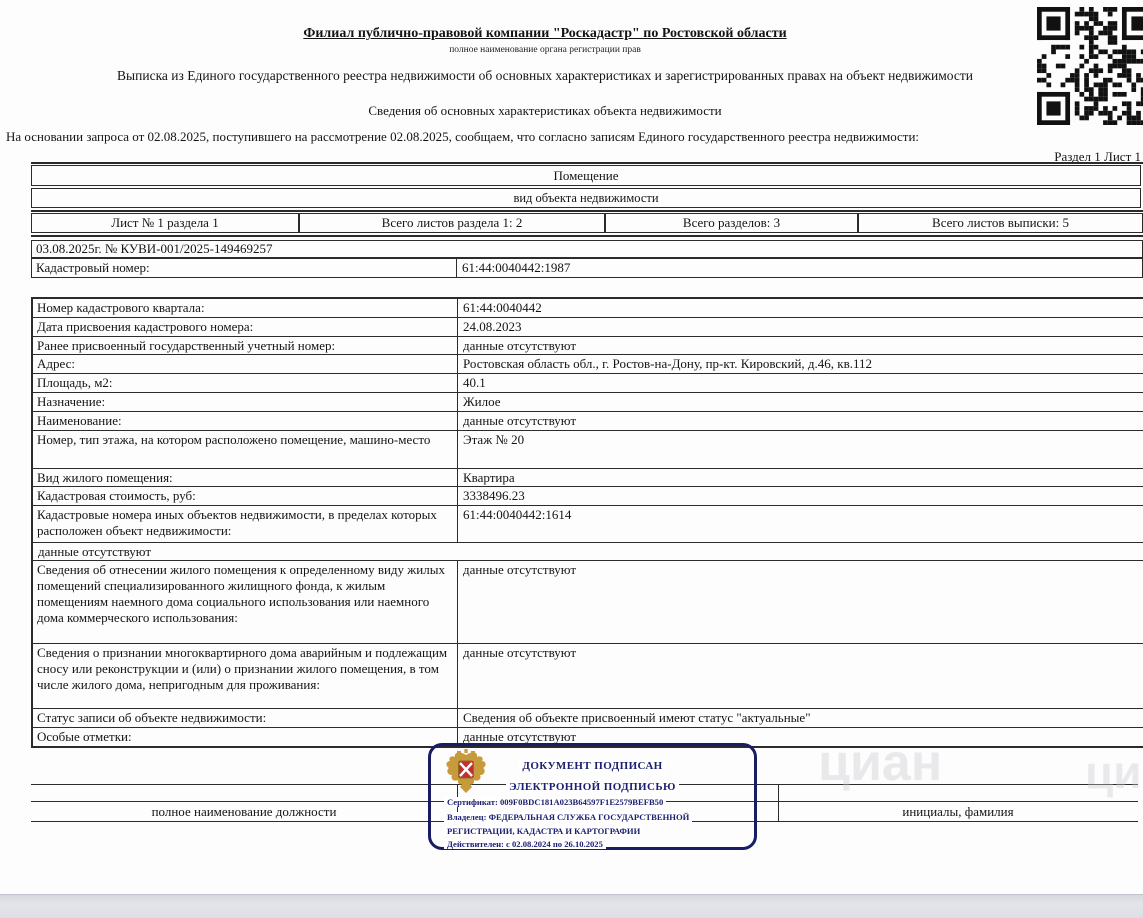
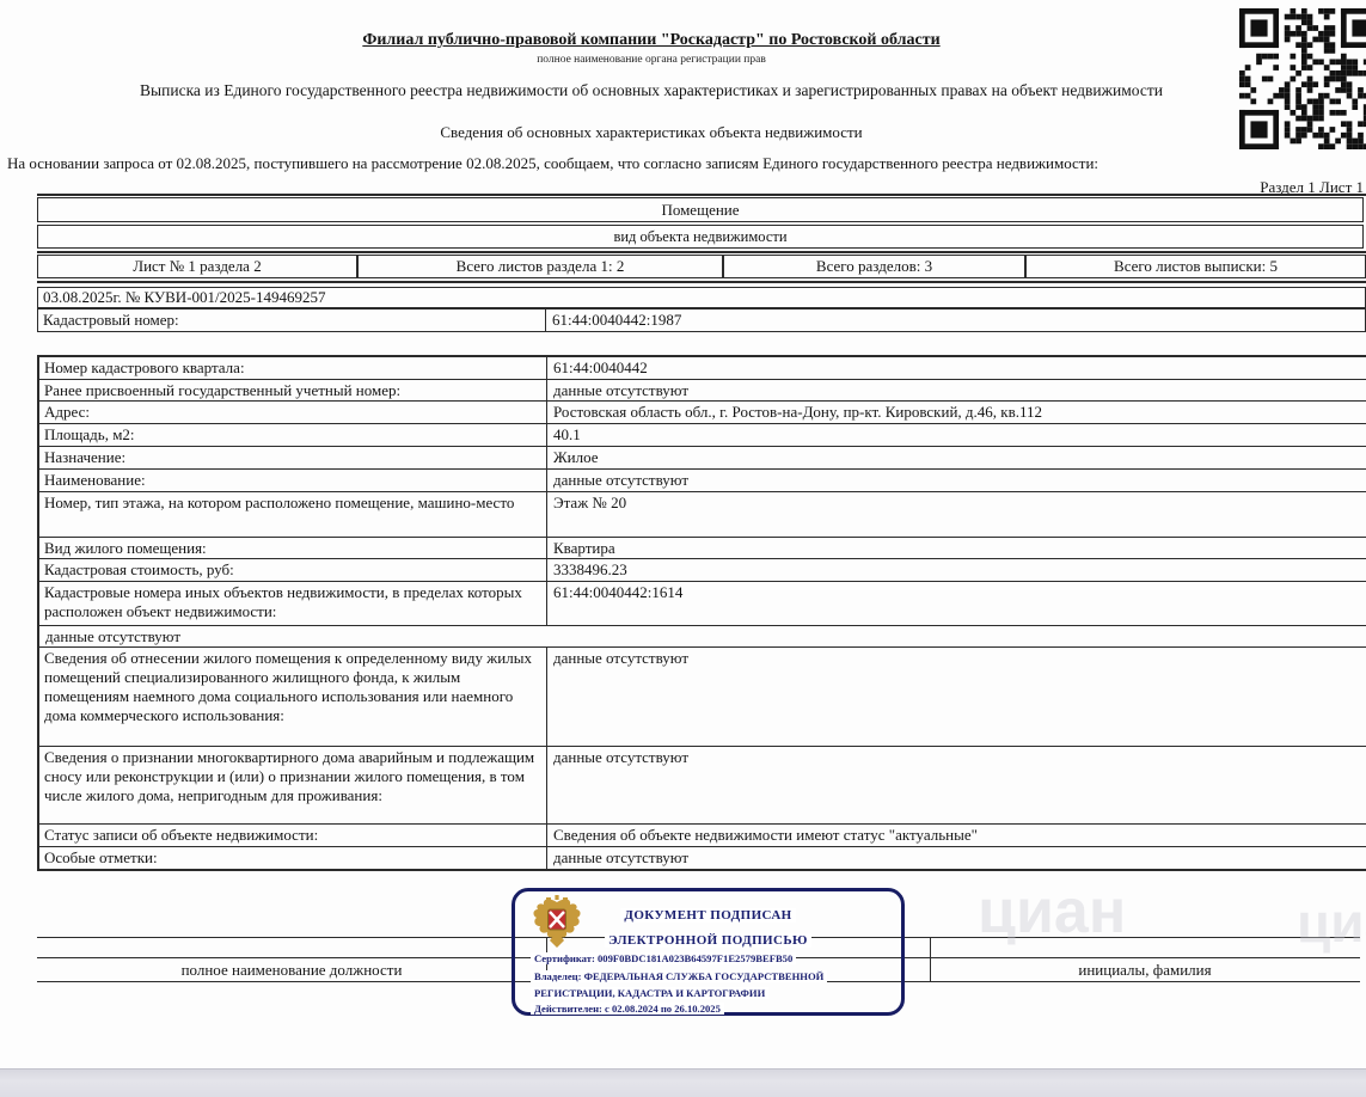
  Филиал публично-правовой компании "Роскадастр" по Ростовской области
  полное наименование органа регистрации прав
  Выписка из Единого государственного реестра недвижимости об основных характеристиках и зарегистрированных правах на объект недвижимости
  Сведения об основных характеристиках объекта недвижимости
  На основании запроса от 02.08.2025, поступившего на рассмотрение 02.08.2025, сообщаем, что согласно записям Единого государственного реестра недвижимости:
  Раздел 1 Лист 1
  Помещение
  вид объекта недвижимости
- Лист № 1 раздела 1
+ Лист № 1 раздела 2
  Всего листов раздела 1: 2
  Всего разделов: 3
  Всего листов выписки: 5
  03.08.2025г. № КУВИ-001/2025-149469257
  Кадастровый номер:
  61:44:0040442:1987
  Номер кадастрового квартала:
  61:44:0040442
- Дата присвоения кадастрового номера:
- 24.08.2023
  Ранее присвоенный государственный учетный номер:
  данные отсутствуют
  Адрес:
  Ростовская область обл., г. Ростов-на-Дону, пр-кт. Кировский, д.46, кв.112
  Площадь, м2:
  40.1
  Назначение:
  Жилое
  Наименование:
  данные отсутствуют
  Номер, тип этажа, на котором расположено помещение, машино-место
  Этаж № 20
  Вид жилого помещения:
  Квартира
  Кадастровая стоимость, руб:
  3338496.23
  Кадастровые номера иных объектов недвижимости, в пределах которых расположен объект недвижимости:
  61:44:0040442:1614
  данные отсутствуют
  Сведения об отнесении жилого помещения к определенному виду жилых помещений специализированного жилищного фонда, к жилым помещениям наемного дома социального использования или наемного дома коммерческого использования:
  данные отсутствуют
  Сведения о признании многоквартирного дома аварийным и подлежащим сносу или реконструкции и (или) о признании жилого помещения, в том числе жилого дома, непригодным для проживания:
  данные отсутствуют
  Статус записи об объекте недвижимости:
- Сведения об объекте присвоенный имеют статус "актуальные"
+ Сведения об объекте недвижимости имеют статус "актуальные"
  Особые отметки:
  данные отсутствуют
  циан
  полное наименование должности
  инициалы, фамилия
  ДОКУМЕНТ ПОДПИСАН
  ЭЛЕКТРОННОЙ ПОДПИСЬЮ
  Сертификат: 009F0BDC181A023B64597F1E2579BEFB50
  Владелец: ФЕДЕРАЛЬНАЯ СЛУЖБА ГОСУДАРСТВЕННОЙ
  РЕГИСТРАЦИИ, КАДАСТРА И КАРТОГРАФИИ
  Действителен: с 02.08.2024 по 26.10.2025
